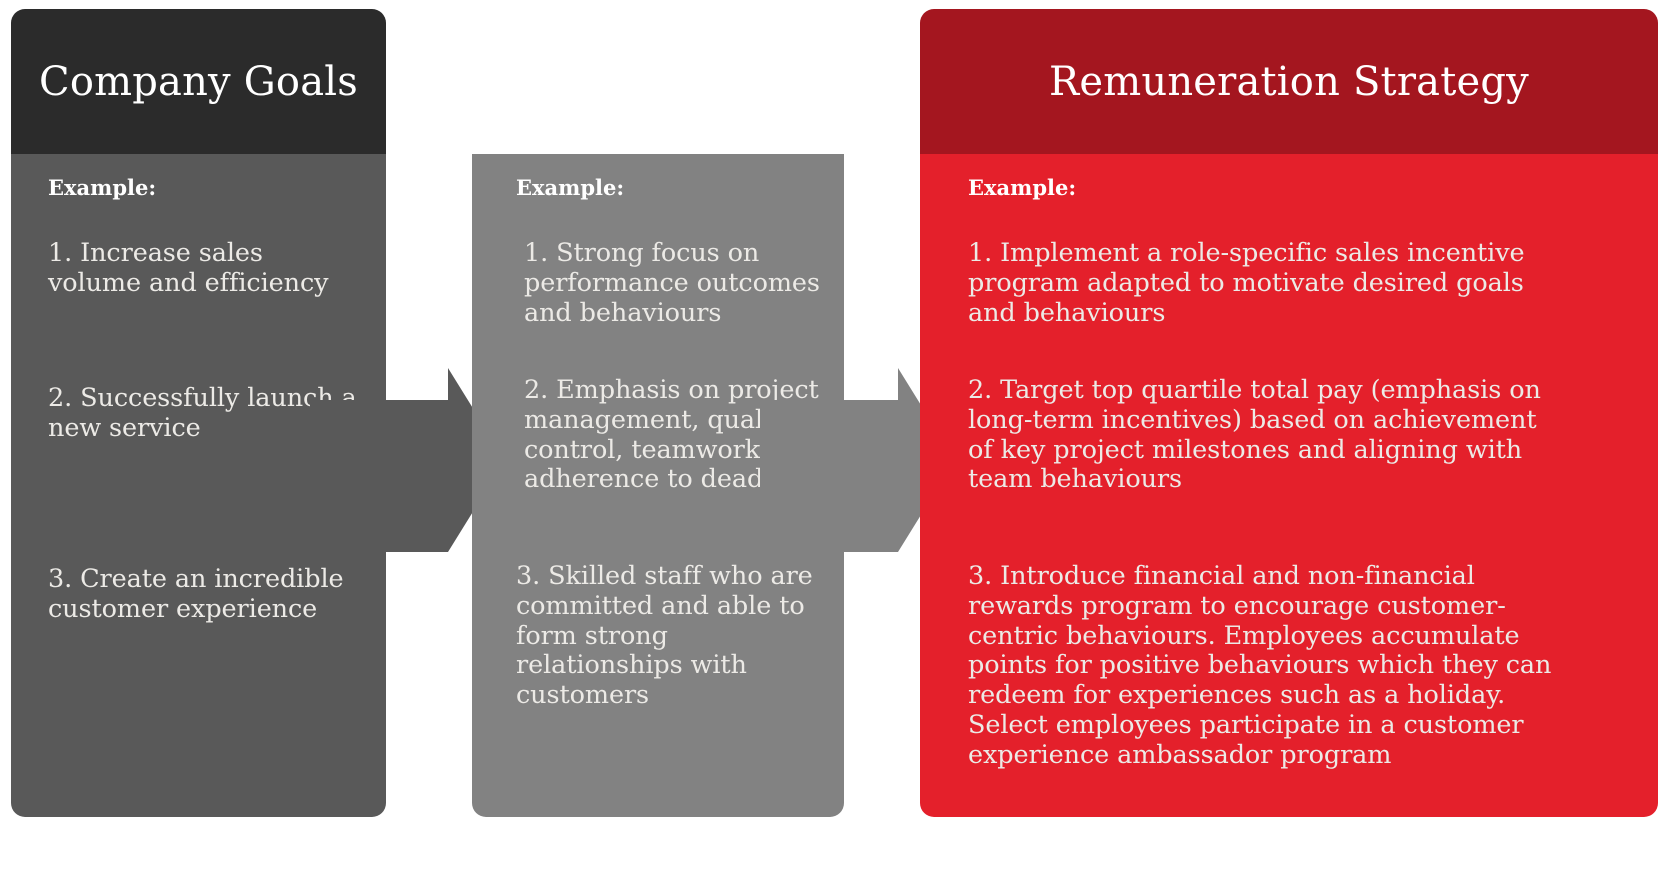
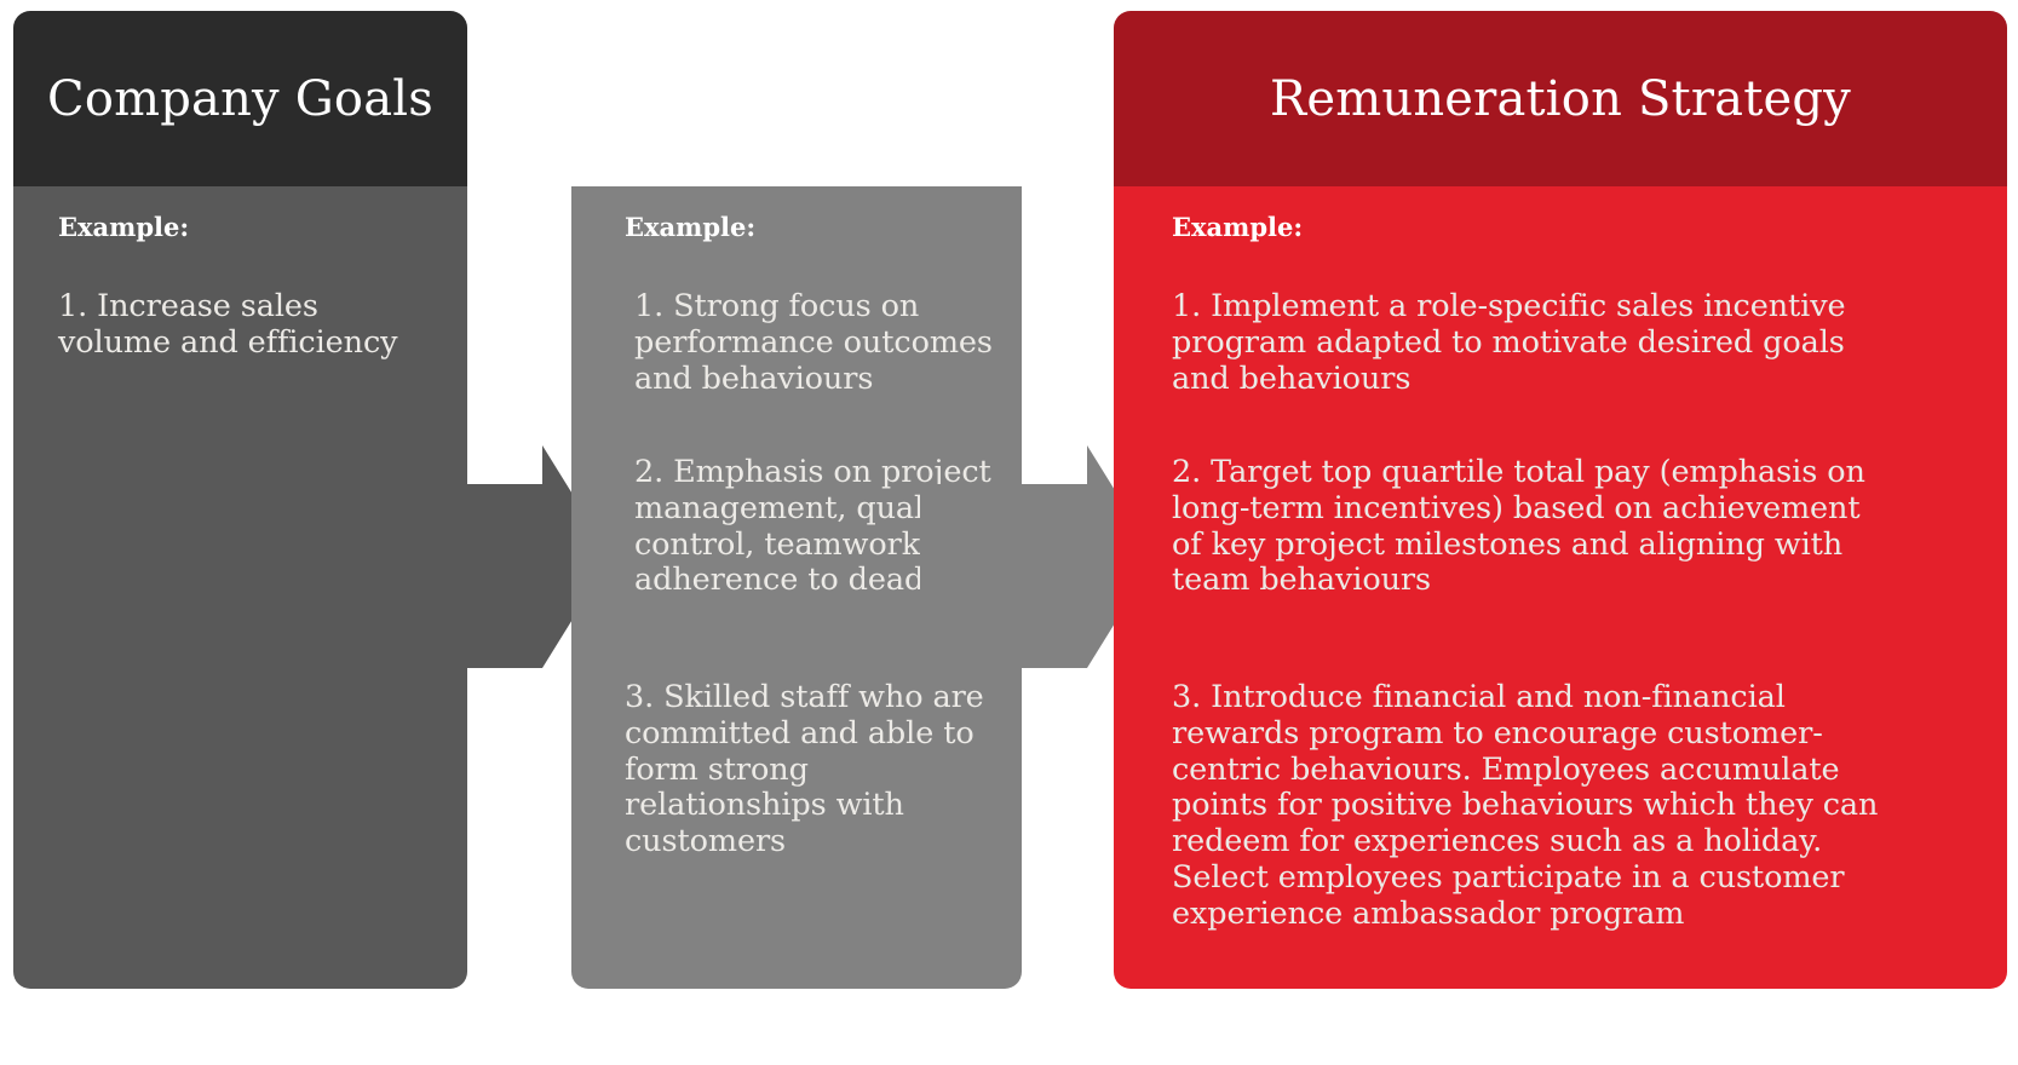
  Company Goals
  Example:
  1. Increase sales volume and efficiency
- 2. Successfully launch a new service
- 3. Create an incredible customer experience
  Example:
  1. Strong focus on performance outcomes and behaviours
  2. Emphasis on project management, qual control, teamwork adherence to dead
  3. Skilled staff who are committed and able to form strong relationships with customers
  Remuneration Strategy
  Example:
  1. Implement a role-specific sales incentive program adapted to motivate desired goals and behaviours
  2. Target top quartile total pay (emphasis on long-term incentives) based on achievement of key project milestones and aligning with team behaviours
  3. Introduce financial and non-financial rewards program to encourage customer-centric behaviours. Employees accumulate points for positive behaviours which they can redeem for experiences such as a holiday. Select employees participate in a customer experience ambassador program
